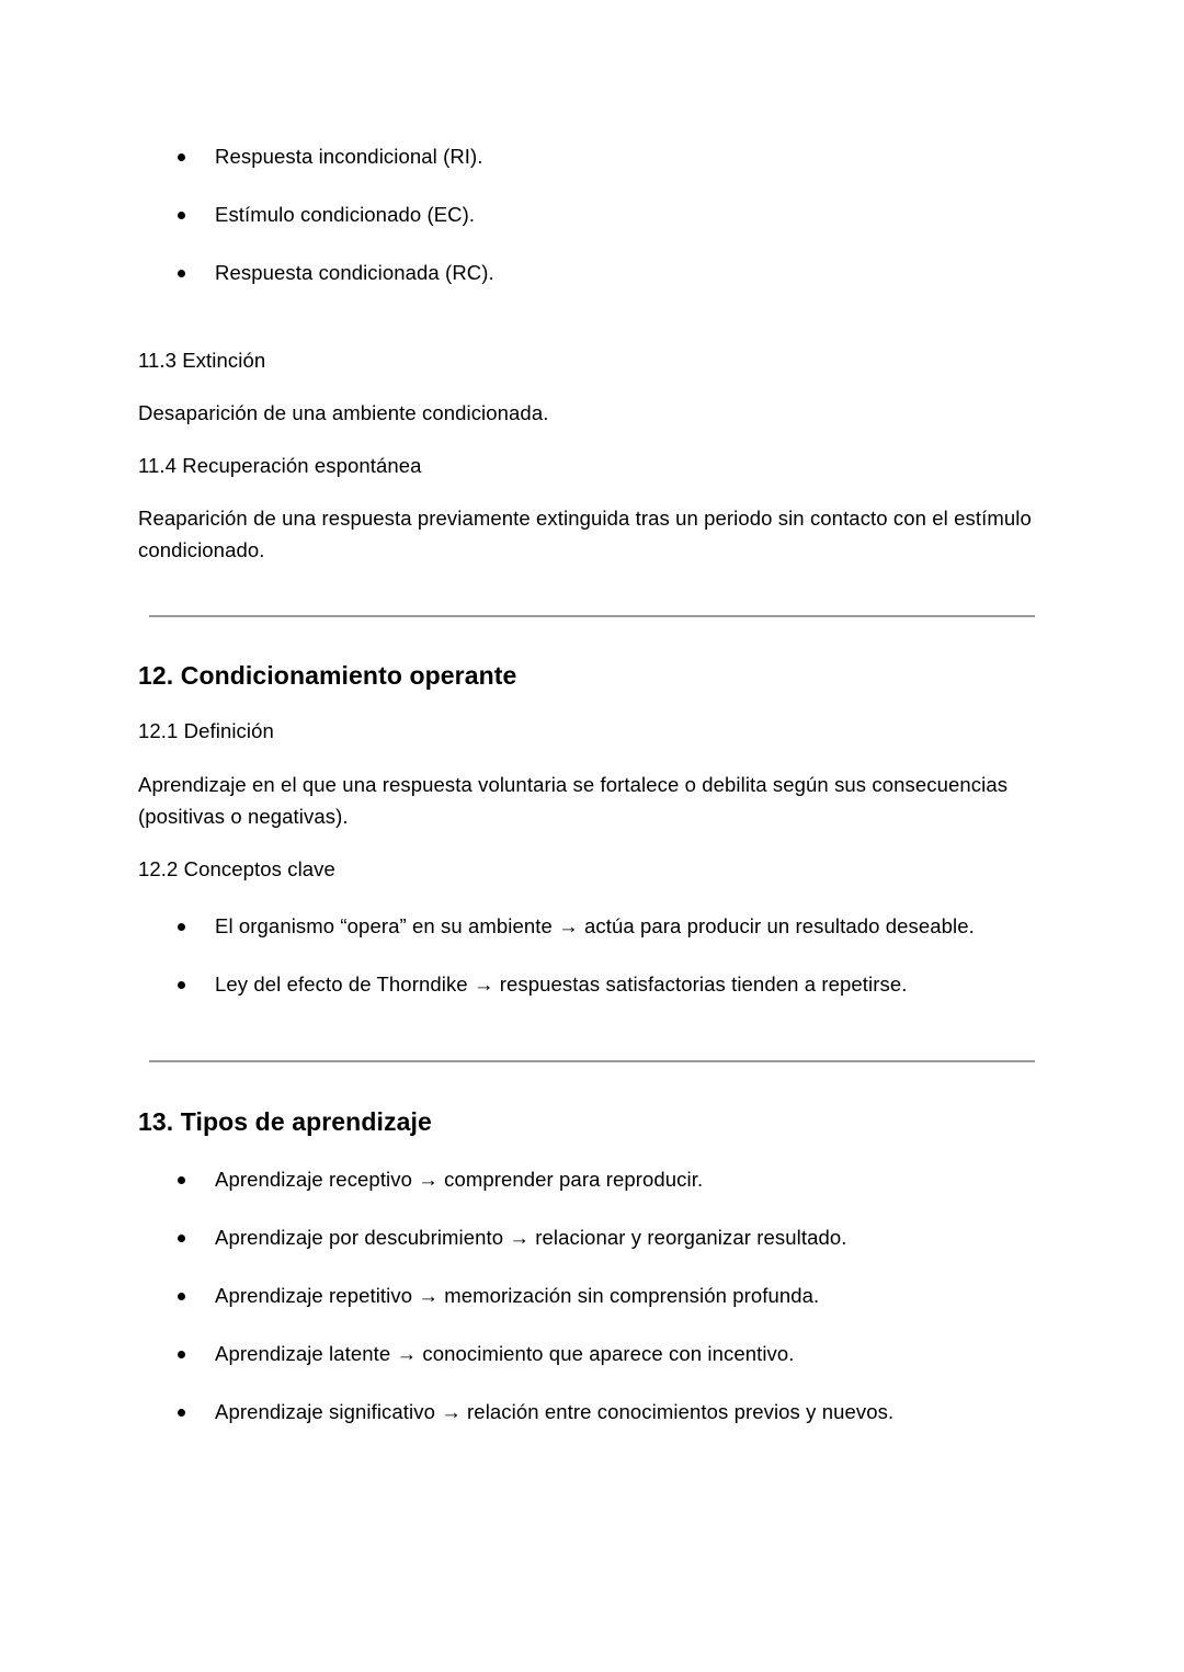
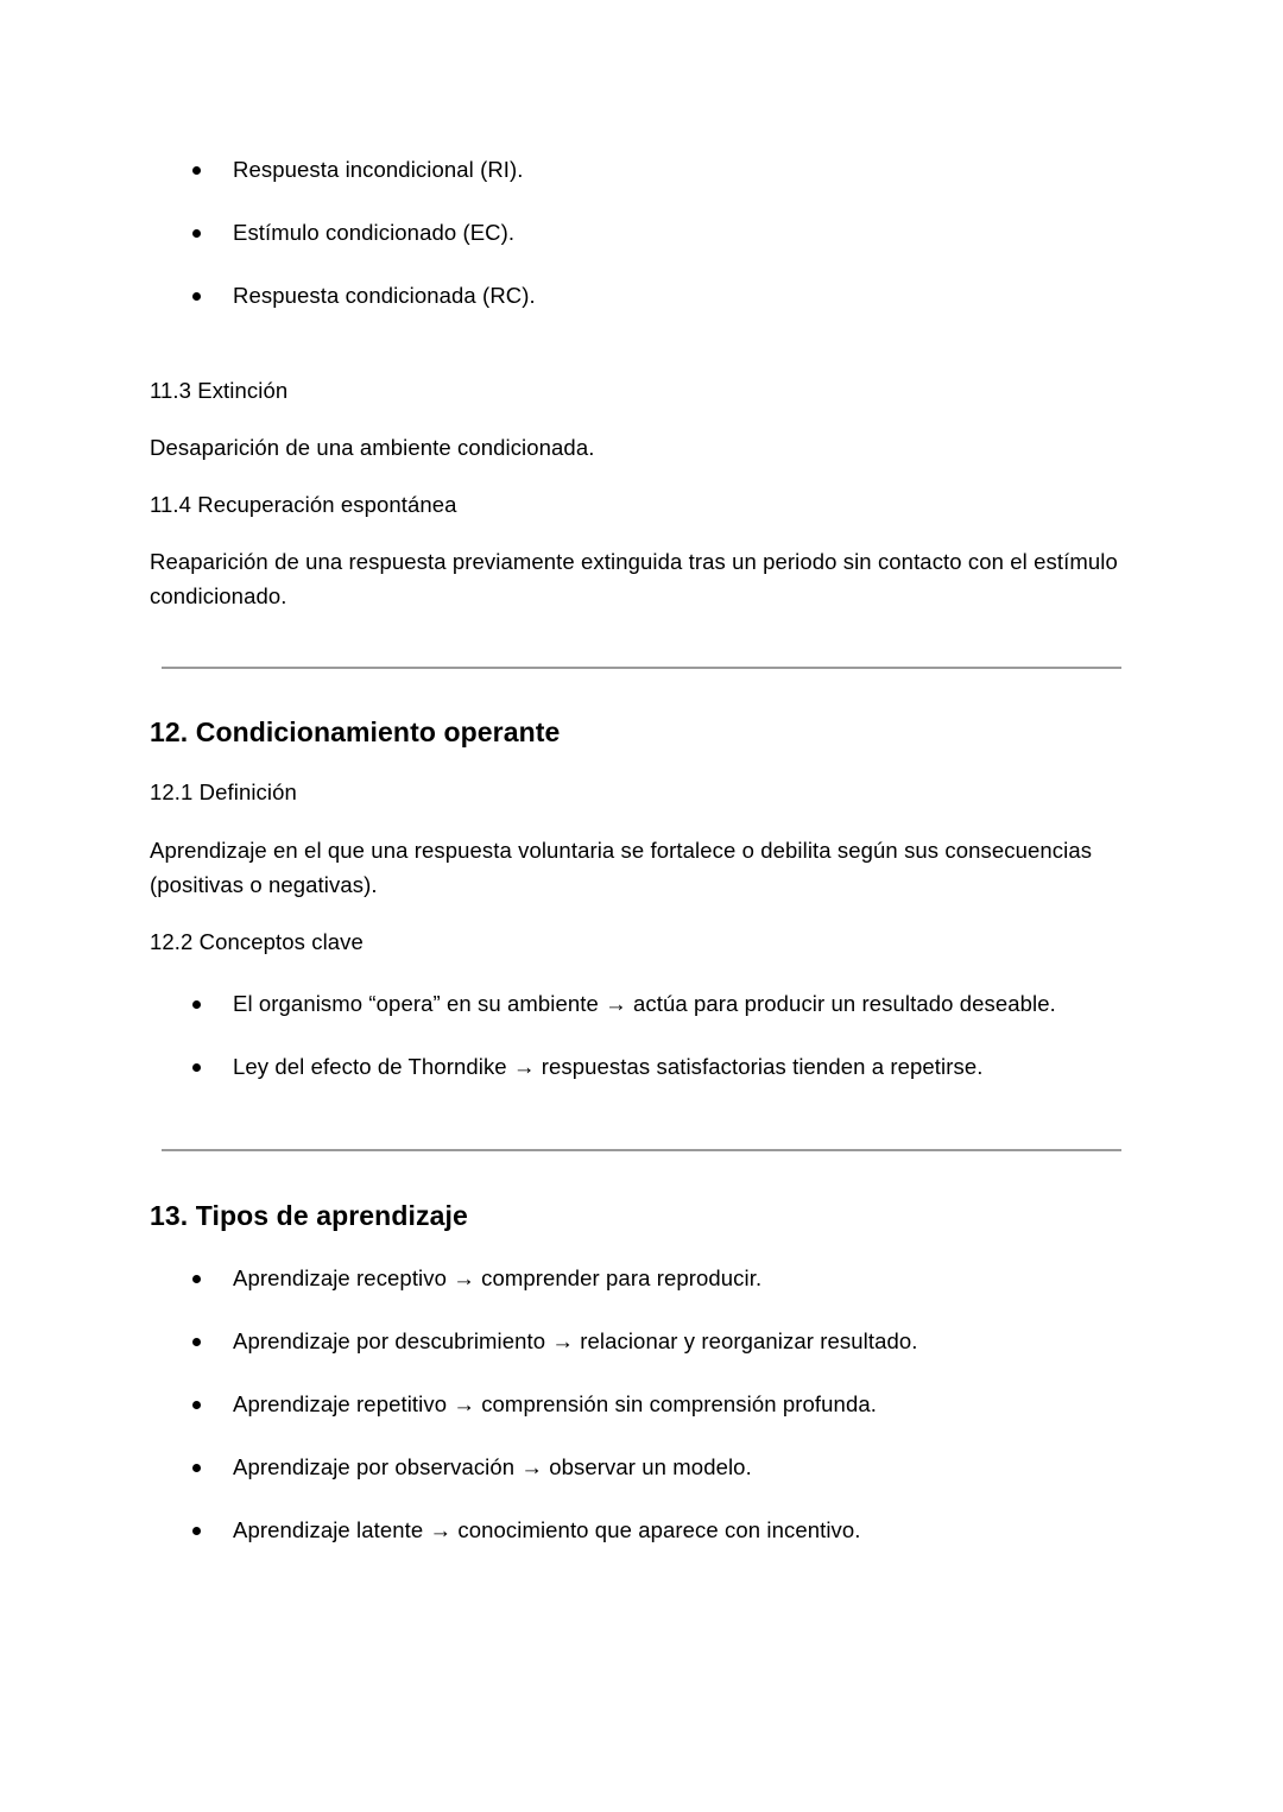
  Respuesta incondicional (RI).
  Estímulo condicionado (EC).
  Respuesta condicionada (RC).
  11.3 Extinción
  Desaparición de una ambiente condicionada.
  11.4 Recuperación espontánea
  Reaparición de una respuesta previamente extinguida tras un periodo sin contacto con el estímulo condicionado.
  12. Condicionamiento operante
  12.1 Definición
  Aprendizaje en el que una respuesta voluntaria se fortalece o debilita según sus consecuencias (positivas o negativas).
  12.2 Conceptos clave
  El organismo “opera” en su ambiente → actúa para producir un resultado deseable.
  Ley del efecto de Thorndike → respuestas satisfactorias tienden a repetirse.
  13. Tipos de aprendizaje
  Aprendizaje receptivo → comprender para reproducir.
  Aprendizaje por descubrimiento → relacionar y reorganizar resultado.
- Aprendizaje repetitivo → memorización sin comprensión profunda.
+ Aprendizaje repetitivo → comprensión sin comprensión profunda.
+ Aprendizaje por observación → observar un modelo.
  Aprendizaje latente → conocimiento que aparece con incentivo.
- Aprendizaje significativo → relación entre conocimientos previos y nuevos.
